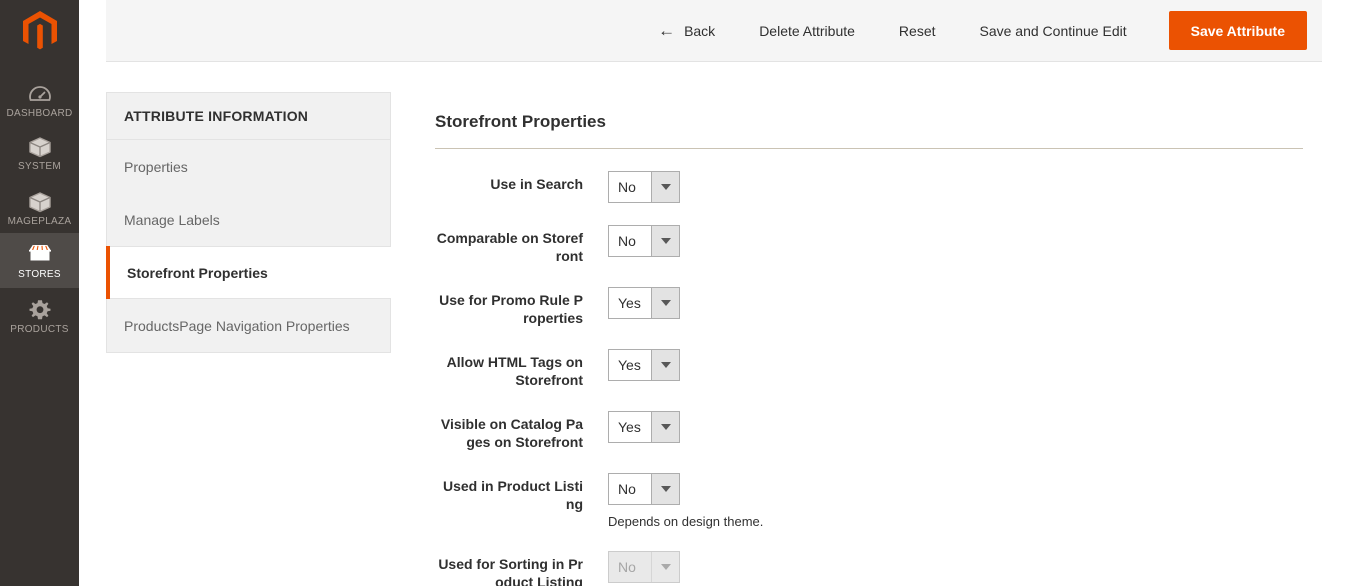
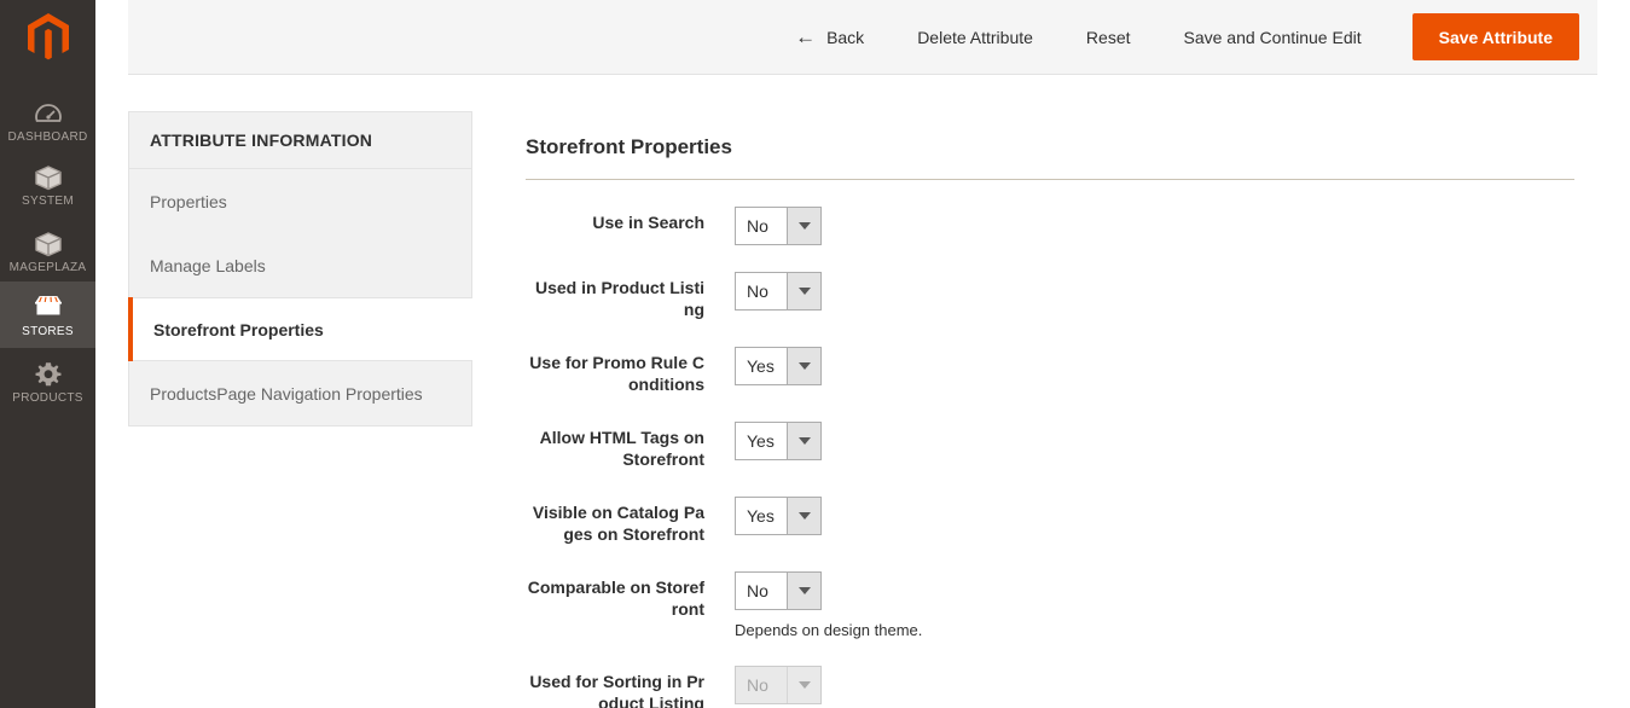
  DASHBOARD
  SYSTEM
  MAGEPLAZA
  STORES
  PRODUCTS
  ←
  Back
  Delete Attribute
  Reset
  Save and Continue Edit
  Save Attribute
  ATTRIBUTE INFORMATION
  Properties
  Manage Labels
  Storefront Properties
  ProductsPage Navigation Properties
  Storefront Properties
  Use in Search
  No
- Comparable on Storefront
+ Used in Product Listing
  No
- Use for Promo Rule Properties
+ Use for Promo Rule Conditions
  Yes
  Allow HTML Tags on Storefront
  Yes
  Visible on Catalog Pages on Storefront
  Yes
- Used in Product Listing
+ Comparable on Storefront
  No
  Depends on design theme.
  Used for Sorting in Product Listing
  No
